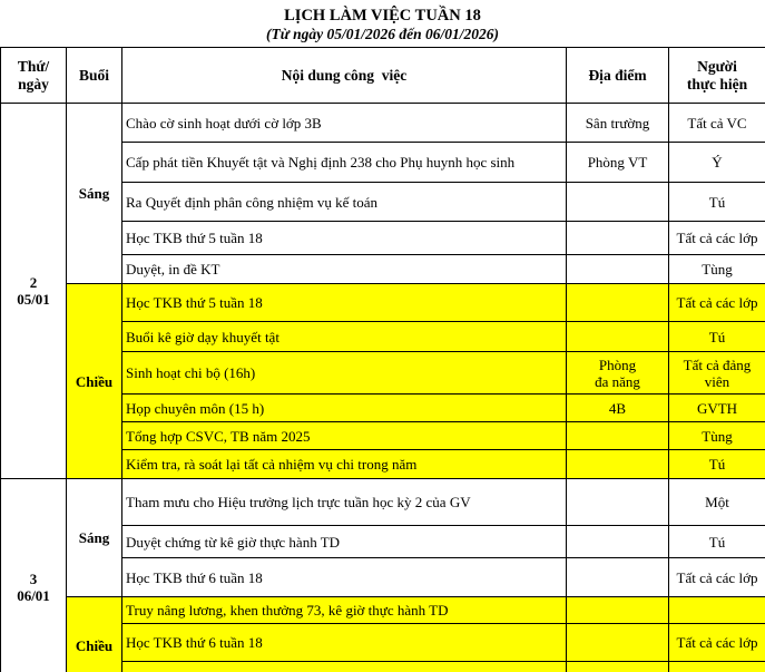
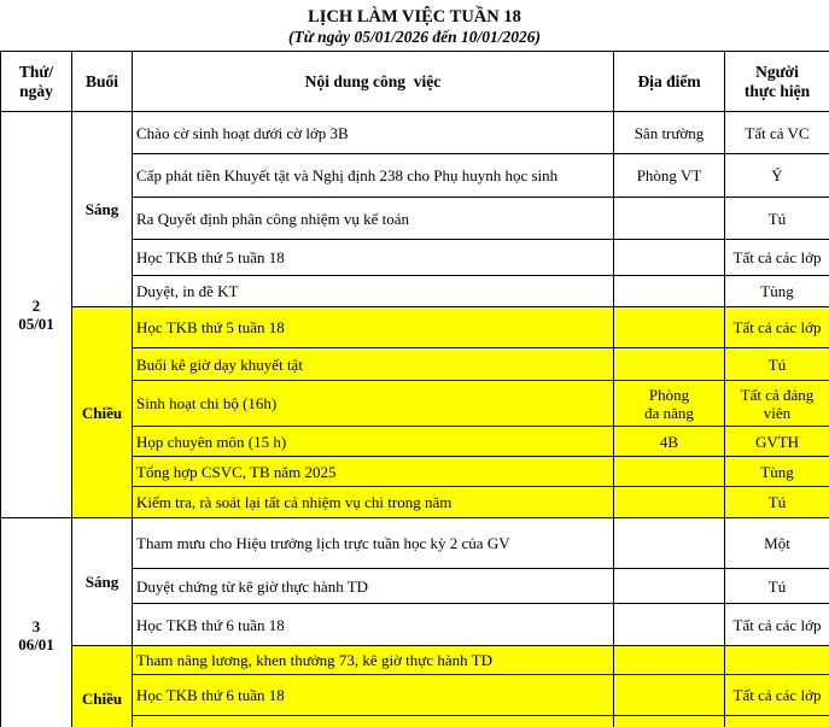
  LỊCH LÀM VIỆC TUẦN 18
- (Từ ngày 05/01/2026 đến 06/01/2026)
+ (Từ ngày 05/01/2026 đến 10/01/2026)
  Thứ/ ngày	Buổi	Nội dung công việc	Địa điểm	Người thực hiện
  2 05/01	Sáng	Chào cờ sinh hoạt dưới cờ lớp 3B	Sân trường	Tất cả VC
  Cấp phát tiền Khuyết tật và Nghị định 238 cho Phụ huynh học sinh	Phòng VT	Ý
  Ra Quyết định phân công nhiệm vụ kế toán		Tú
  Học TKB thứ 5 tuần 18		Tất cả các lớp
  Duyệt, in đề KT		Tùng
  Chiều	Học TKB thứ 5 tuần 18		Tất cả các lớp
  Buổi kê giờ dạy khuyết tật		Tú
  Sinh hoạt chi bộ (16h)	Phòng đa năng	Tất cả đảng viên
  Họp chuyên môn (15 h)	4B	GVTH
  Tổng hợp CSVC, TB năm 2025		Tùng
  Kiểm tra, rà soát lại tất cả nhiệm vụ chi trong năm		Tú
  3 06/01	Sáng	Tham mưu cho Hiệu trưởng lịch trực tuần học kỳ 2 của GV		Một
  Duyệt chứng từ kê giờ thực hành TD		Tú
  Học TKB thứ 6 tuần 18		Tất cả các lớp
- Chiều	Truy nâng lương, khen thưởng 73, kê giờ thực hành TD
+ Chiều	Tham nâng lương, khen thưởng 73, kê giờ thực hành TD
  Học TKB thứ 6 tuần 18		Tất cả các lớp
